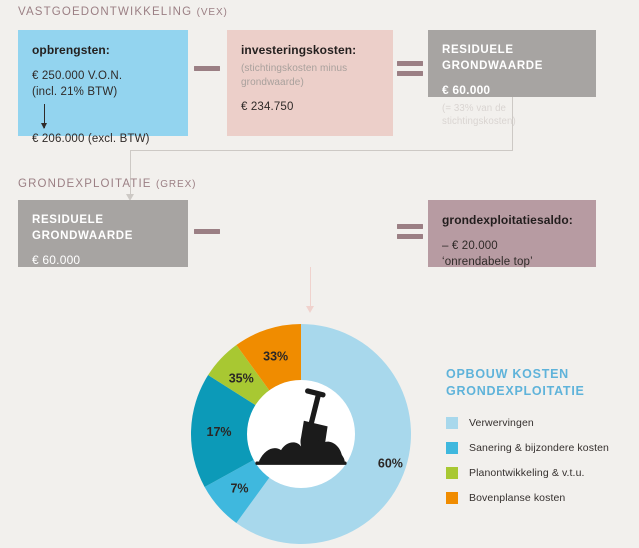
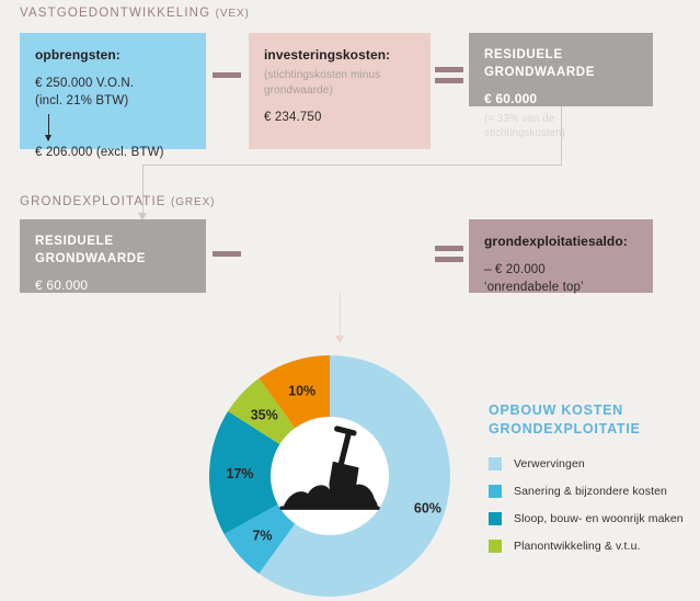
  VASTGOEDONTWIKKELING (VEX)
  opbrengsten:
  € 250.000 V.O.N.
  (incl. 21% BTW)
  € 206.000 (excl. BTW)
  investeringskosten:
  (stichtingskosten minus grondwaarde)
  € 234.750
  RESIDUELE GRONDWAARDE
  € 60.000
  (= 33% van de stichtingskosten)
  GRONDEXPLOITATIE (GREX)
  RESIDUELE GRONDWAARDE
  € 60.000
  grondexploitatiesaldo:
  – € 20.000
  ‘onrendabele top’
  60%
  7%
  17%
  35%
- 33%
+ 10%
  OPBOUW KOSTEN
  GRONDEXPLOITATIE
  Verwervingen
  Sanering & bijzondere kosten
+ Sloop, bouw- en woonrijk maken
  Planontwikkeling & v.t.u.
- Bovenplanse kosten
